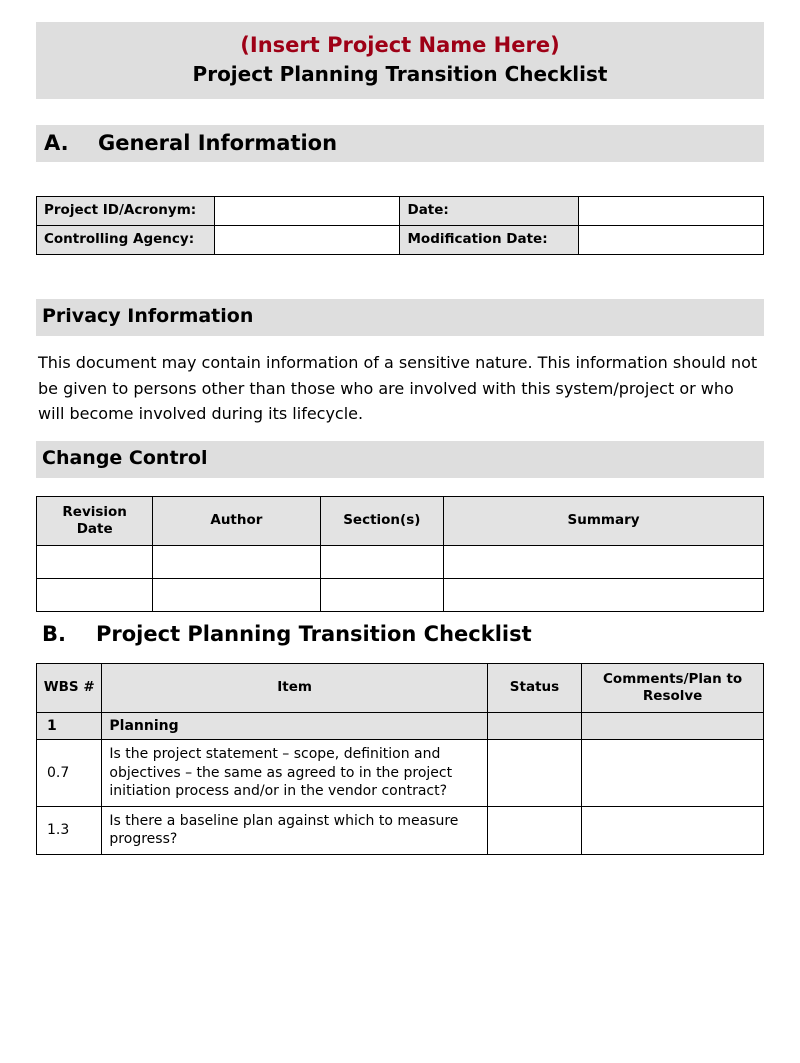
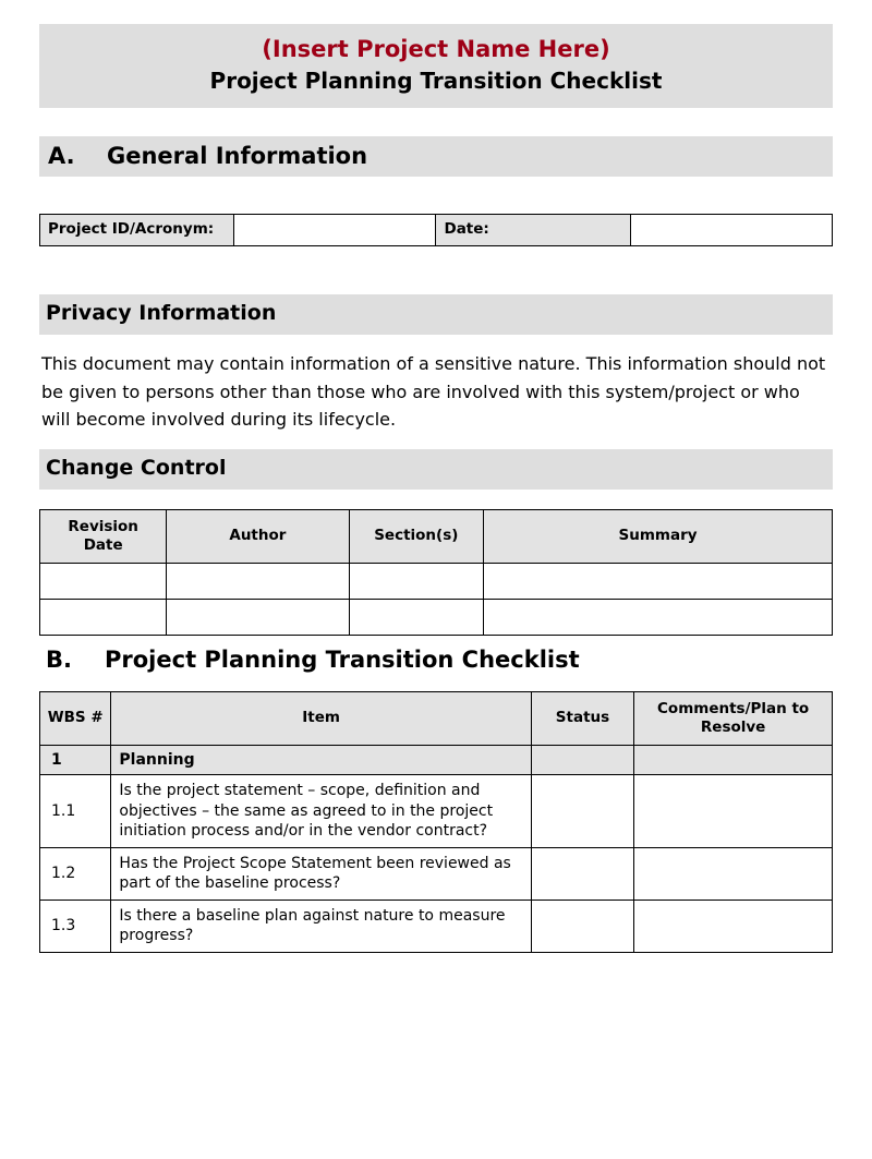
  (Insert Project Name Here)
  Project Planning Transition Checklist
  A. General Information
  Project ID/Acronym:		Date:
- Controlling Agency:		Modification Date:
  Privacy Information
  This document may contain information of a sensitive nature. This information should not be given to persons other than those who are involved with this system/project or who will become involved during its lifecycle.
  Change Control
  Revision Date	Author	Section(s)	Summary
  B. Project Planning Transition Checklist
  WBS #	Item	Status	Comments/Plan to Resolve
  1	Planning
- 0.7	Is the project statement – scope, definition and objectives – the same as agreed to in the project initiation process and/or in the vendor contract?
+ 1.1	Is the project statement – scope, definition and objectives – the same as agreed to in the project initiation process and/or in the vendor contract?
+ 1.2	Has the Project Scope Statement been reviewed as part of the baseline process?
- 1.3	Is there a baseline plan against which to measure progress?
+ 1.3	Is there a baseline plan against nature to measure progress?
